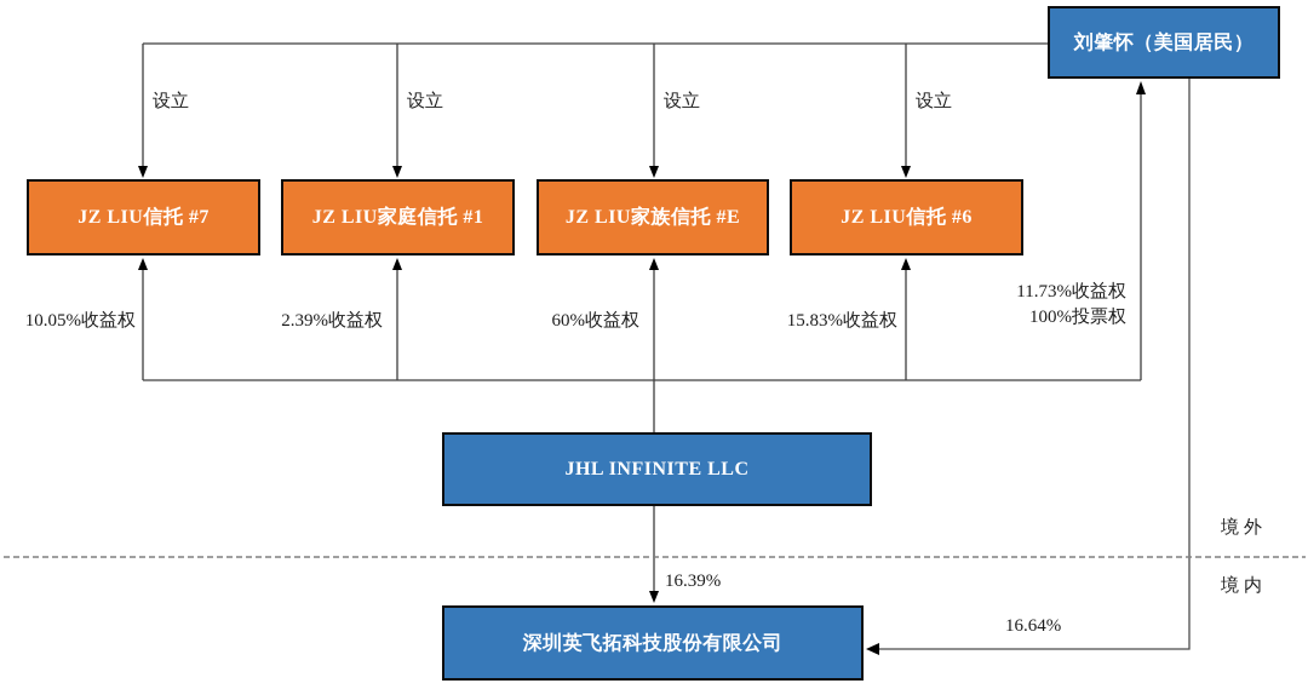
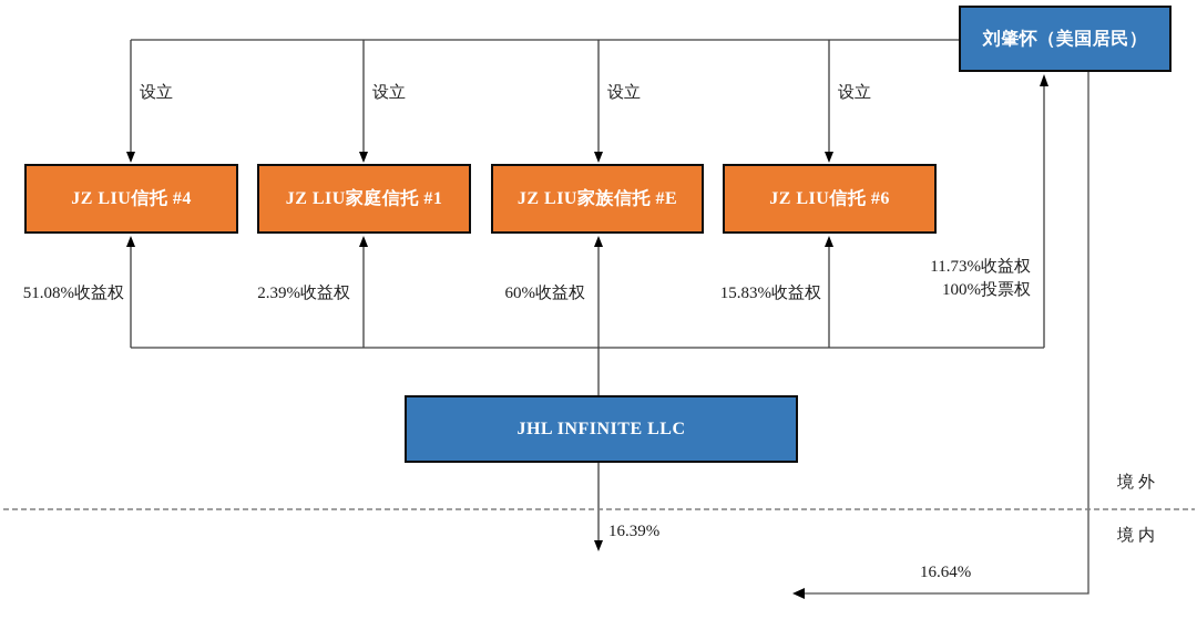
  刘肇怀（美国居民）
- JZ LIU信托 #7
+ JZ LIU信托 #4
  JZ LIU家庭信托 #1
  JZ LIU家族信托 #E
  JZ LIU信托 #6
  JHL INFINITE LLC
- 深圳英飞拓科技股份有限公司
  设立
  设立
  设立
  设立
- 10.05%收益权
+ 51.08%收益权
  2.39%收益权
  60%收益权
  15.83%收益权
  11.73%收益权
  100%投票权
  16.39%
  16.64%
  境外
  境内
